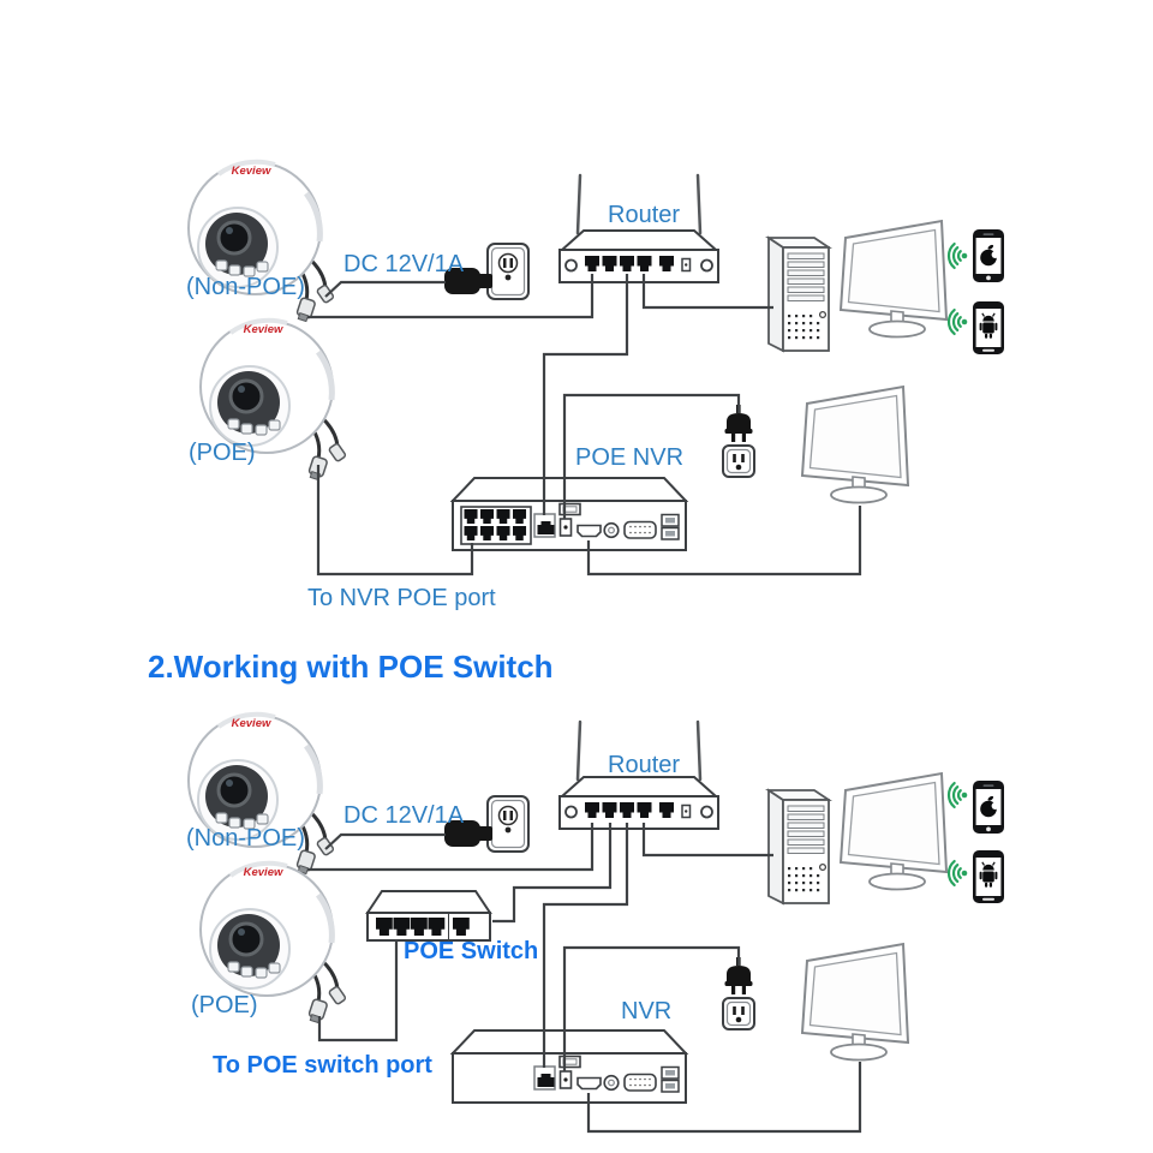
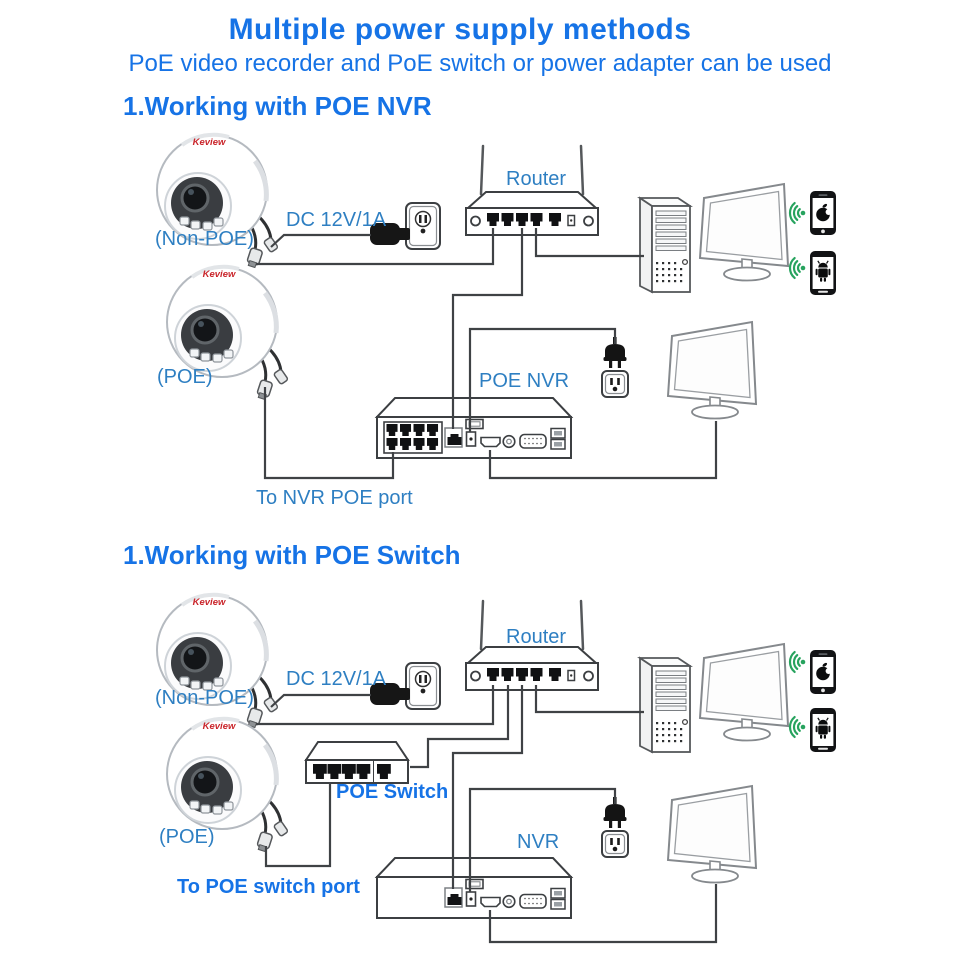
+ Multiple power supply methods
+ PoE video recorder and PoE switch or power adapter can be used
+ 1.Working with POE NVR
  (Non-POE)
  DC 12V/1A
  Router
  (POE)
  POE NVR
  To NVR POE port
- 2.Working with POE Switch
+ 1.Working with POE Switch
  (Non-POE)
  DC 12V/1A
  Router
  POE Switch
  (POE)
  NVR
  To POE switch port
